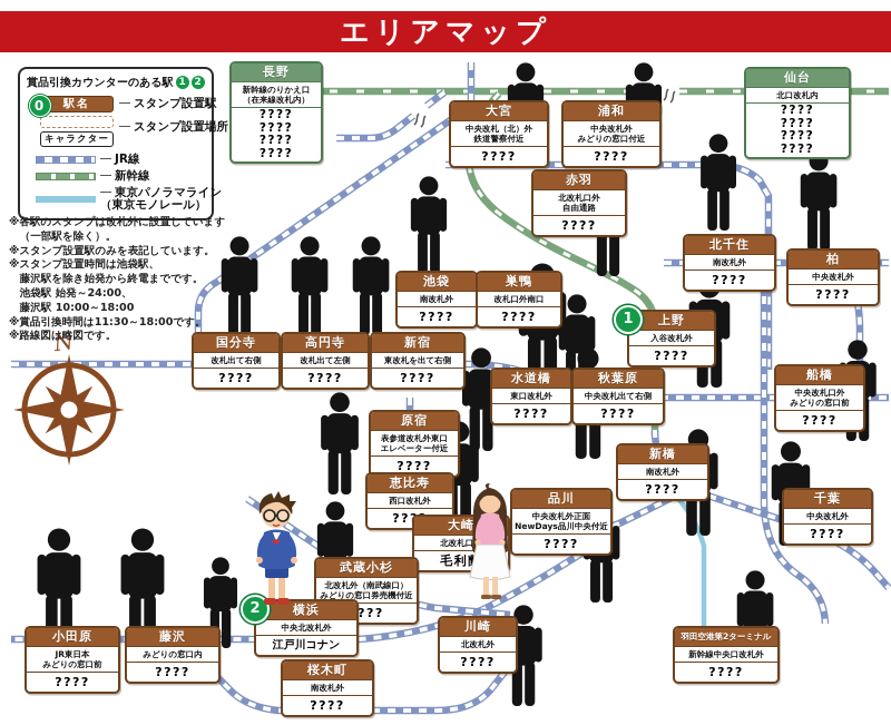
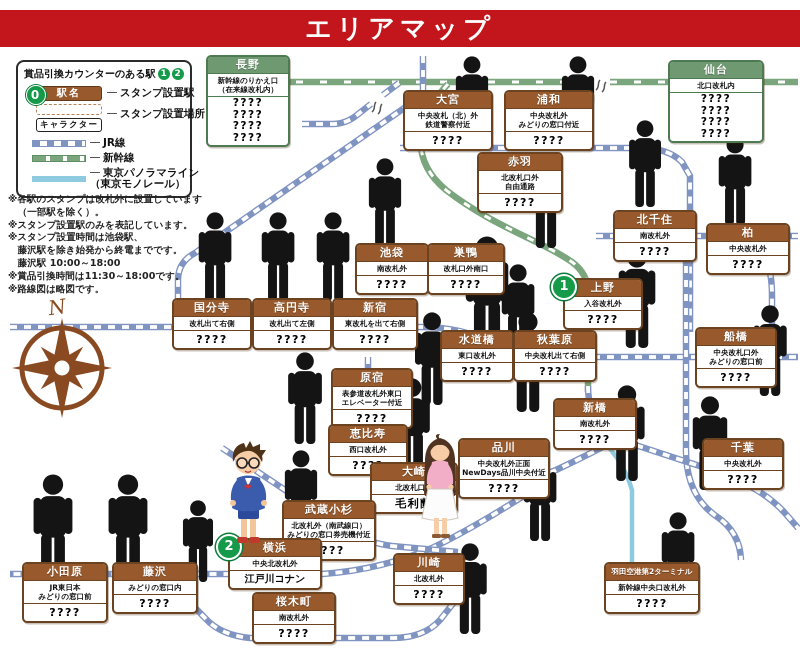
  長野
  新幹線のりかえ口
  （在来線改札内）
  ????
  ????
  ????
  ????
  仙台
  北口改札内
  ????
  ????
  ????
  ????
  大宮
  中央改札（北）外
  鉄道警察付近
  ????
  浦和
  中央改札外
  みどりの窓口付近
  ????
  赤羽
  北改札口外
  自由通路
  ????
  北千住
  南改札外
  ????
  柏
  中央改札外
  ????
  池袋
  南改札外
  ????
  巣鴨
  改札口外南口
  ????
  1
  上野
  入谷改札外
  ????
  国分寺
  改札出て右側
  ????
  高円寺
  改札出て左側
  ????
  新宿
  東改札を出て右側
  ????
  水道橋
  東口改札外
  ????
  秋葉原
  中央改札出て右側
  ????
  船橋
  中央改札口外
  みどりの窓口前
  ????
  原宿
  表参道改札外東口
  エレベーター付近
  ????
  新橋
  南改札外
  ????
  恵比寿
  西口改札外
  品川
  中央改札外正面
  NewDays品川中央付近
  ????
  千葉
  中央改札外
  ????
  大崎
  北改札口
  武蔵小杉
  北改札外（南武線口）
  みどりの窓口券売機付近
  ???
  2
  横浜
  中央北改札外
  江戸川コナン
  川崎
  北改札外
  ????
  羽田空港第2ターミナル
  新幹線中央口改札外
  ????
  小田原
  JR東日本
  みどりの窓口前
  ????
  藤沢
  みどりの窓口内
  ????
  桜木町
  南改札外
  ????
  エリアマップ
  賞品引換カウンターのある駅
  1
  2
  0
  駅名
  キャラクター
  スタンプ設置駅
  スタンプ設置場所
  JR線
  新幹線
  東京パノラマライン
  （東京モノレール）
  ※各駅のスタンプは改札外に設置しています
  （一部駅を除く）。
  ※スタンプ設置駅のみを表記しています。
  ※スタンプ設置時間は池袋駅、
  藤沢駅を除き始発から終電までです。
- 池袋駅 始発～24:00、
  藤沢駅 10:00～18:00
  ※賞品引換時間は11:30～18:00です。
  ※路線図は略図です。
